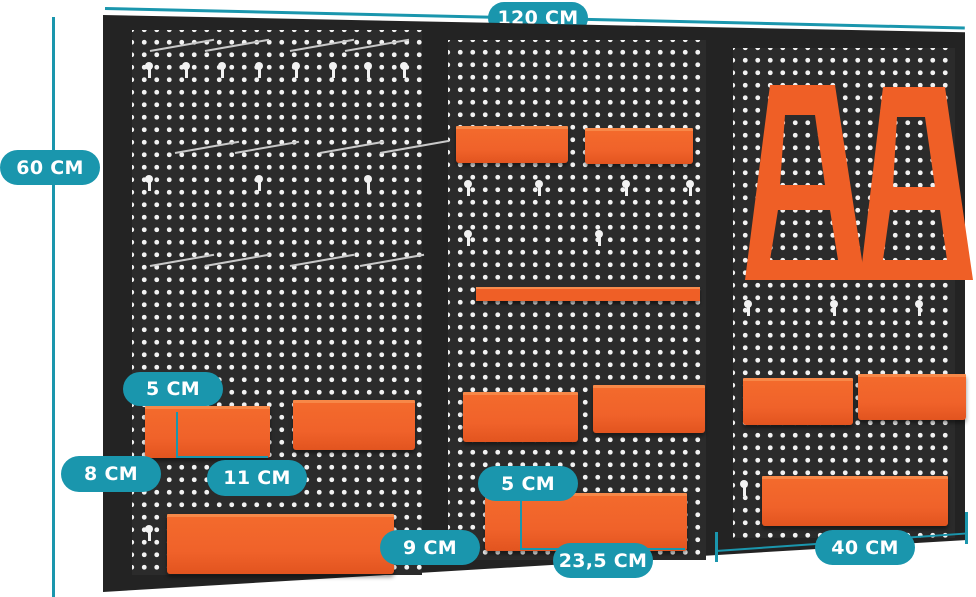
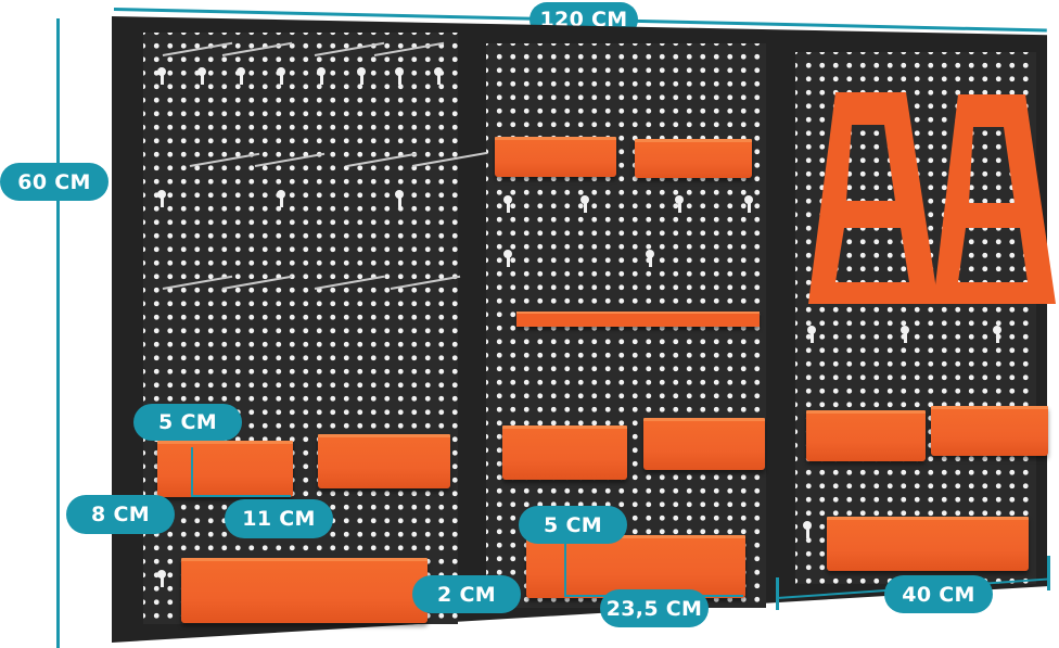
  120 CM
  60 CM
  5 CM
  8 CM
  11 CM
  5 CM
- 9 CM
+ 2 CM
  23,5 CM
  40 CM
